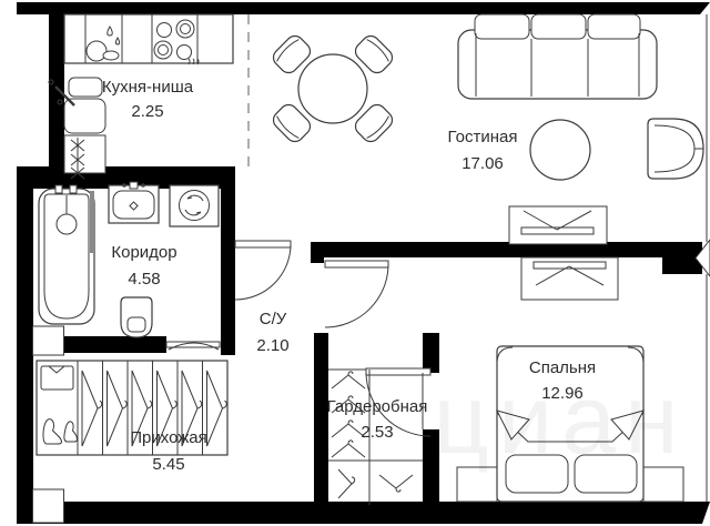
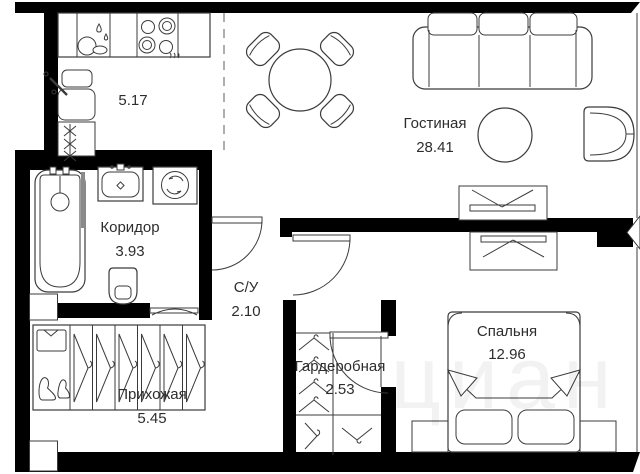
- Кухня-ниша
- 2.25
+ 5.17
  Гостиная
- 17.06
+ 28.41
  Коридор
- 4.58
+ 3.93
  С/У
  2.10
  Прихожая
  5.45
  Гардеробная
  2.53
  Спальня
  12.96
  циан
